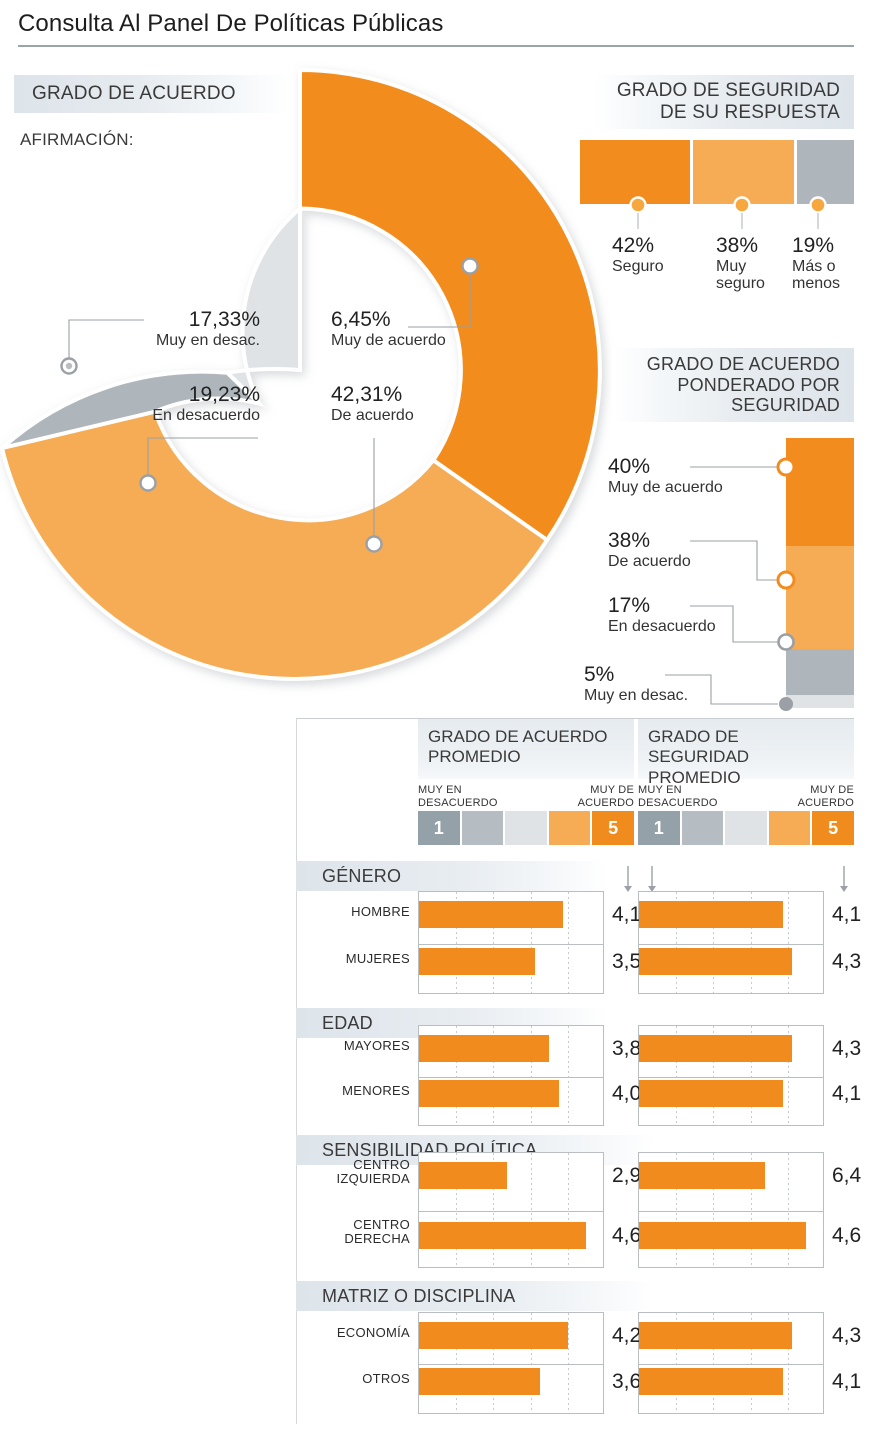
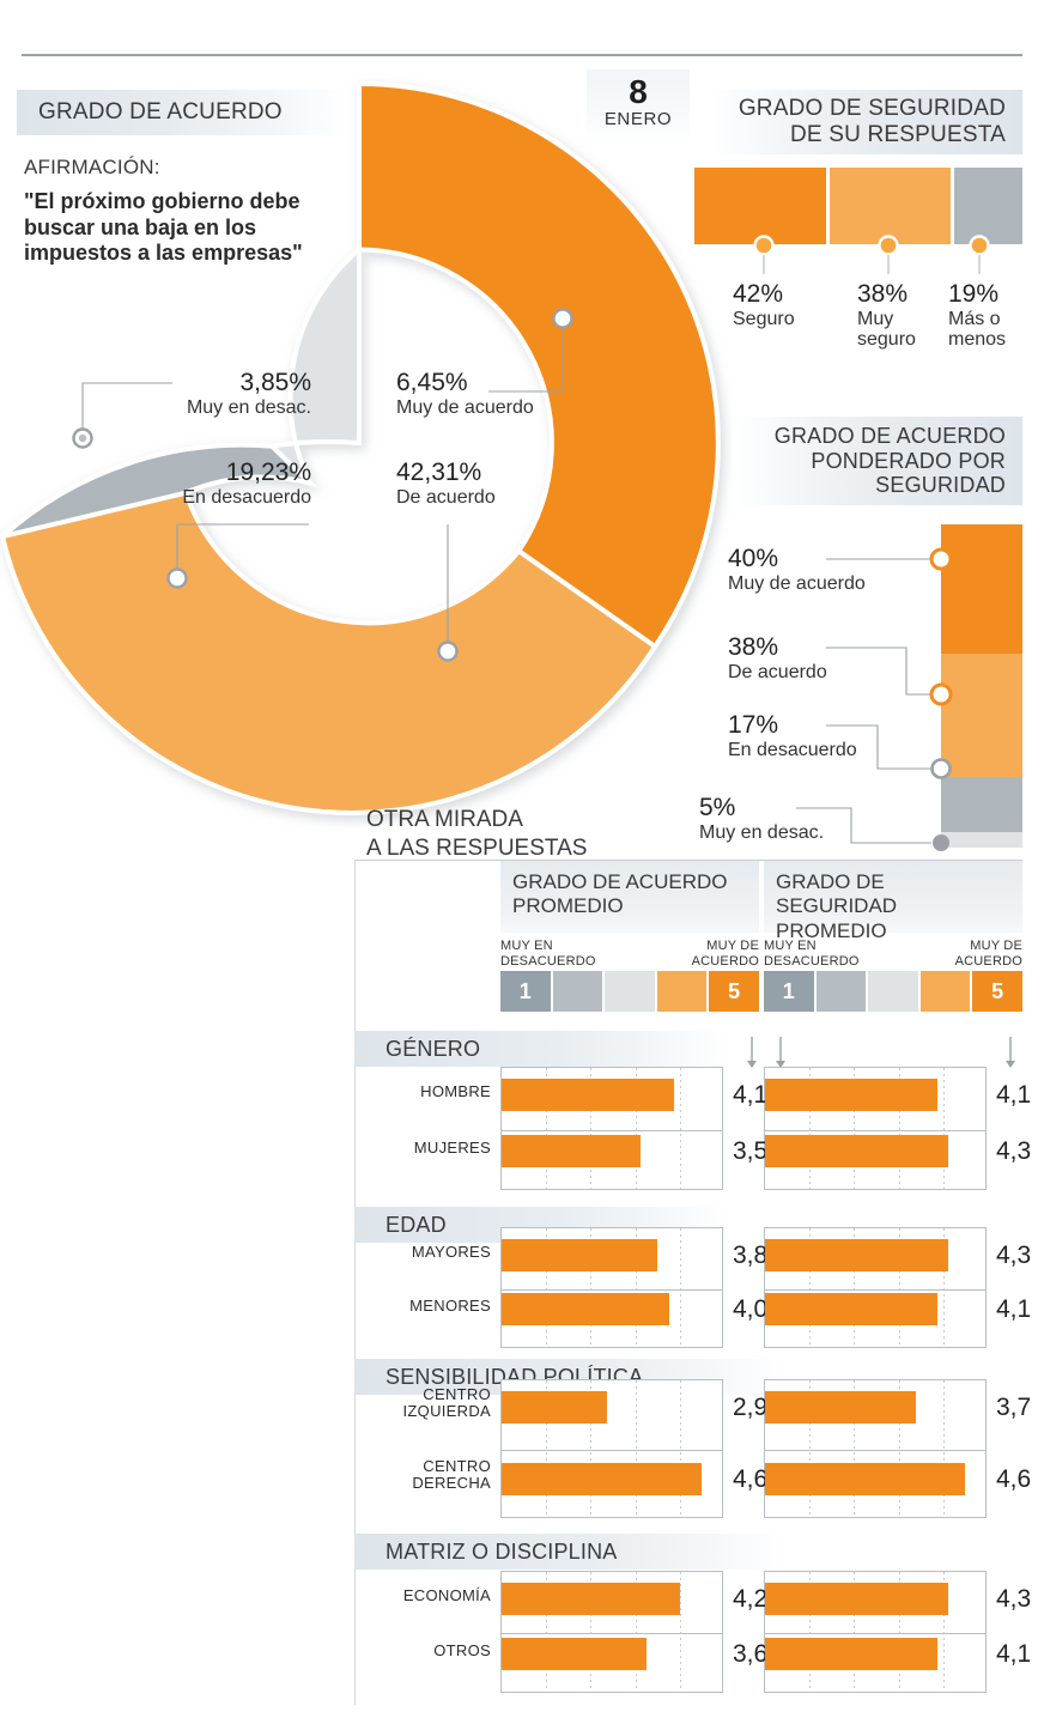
- Consulta Al Panel De Políticas Públicas
  GRADO DE ACUERDO
  AFIRMACIÓN:
+ "El próximo gobierno debe buscar una baja en los impuestos a las empresas"
+ 8
+ ENERO
- 17,33%
+ 3,85%
  Muy en desac.
  19,23%
  En desacuerdo
  6,45%
  Muy de acuerdo
  42,31%
  De acuerdo
  GRADO DE SEGURIDAD
  DE SU RESPUESTA
  42%
  Seguro
  38%
  Muy seguro
  19%
  Más o menos
  GRADO DE ACUERDO
  PONDERADO POR
  SEGURIDAD
  40%
  Muy de acuerdo
  38%
  De acuerdo
  17%
  En desacuerdo
  5%
  Muy en desac.
+ OTRA MIRADA
+ A LAS RESPUESTAS
  GRADO DE ACUERDO
  PROMEDIO
  GRADO DE SEGURIDAD
  PROMEDIO
  MUY EN
  DESACUERDO
  MUY DE
  ACUERDO
  1
  5
  MUY EN
  DESACUERDO
  MUY DE
  ACUERDO
  1
  5
  GÉNERO
  HOMBRE
  4,1
  4,1
  MUJERES
  3,5
  4,3
  EDAD
  MAYORES
  3,8
  4,3
  MENORES
  4,0
  4,1
  SENSIBILIDAD POLÍTICA
  CENTRO
  IZQUIERDA
  2,9
- 6,4
+ 3,7
  CENTRO
  DERECHA
  4,6
  4,6
  MATRIZ O DISCIPLINA
  ECONOMÍA
  4,2
  4,3
  OTROS
  3,6
  4,1
